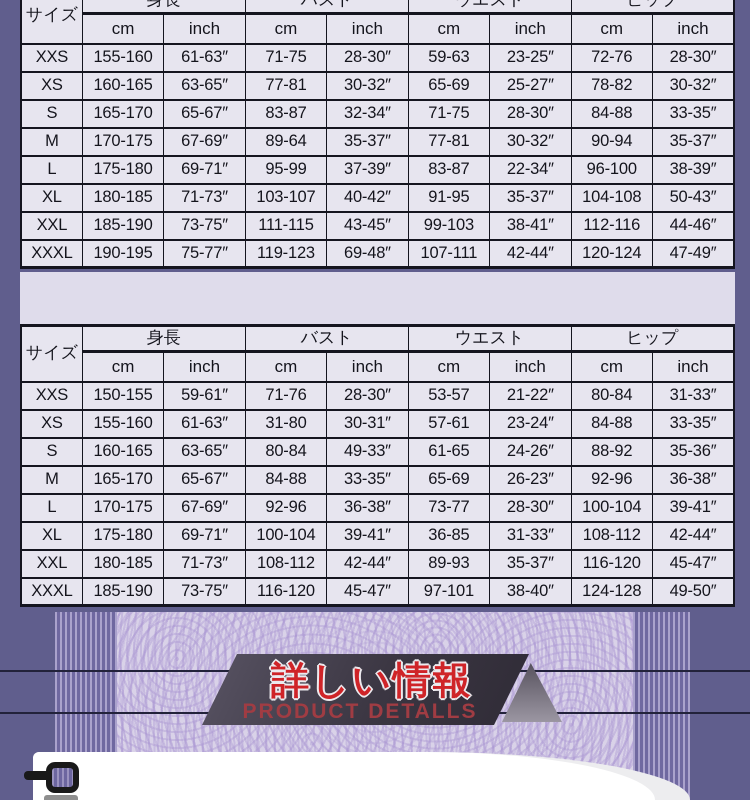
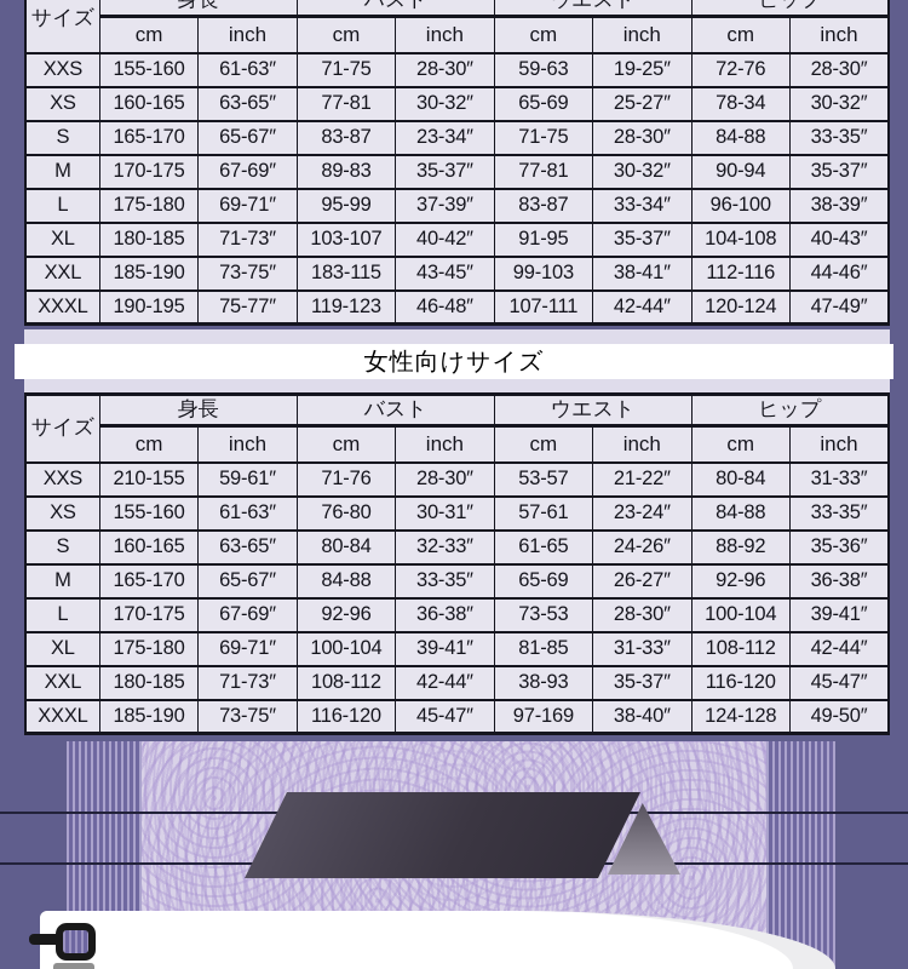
- 詳しい情報
- PRODUCT DETALLS
  cm	inch	cm	inch	cm	inch	cm	inch
- XXS	155-160	61-63″	71-75	28-30″	59-63	23-25″	72-76	28-30″
+ XXS	155-160	61-63″	71-75	28-30″	59-63	19-25″	72-76	28-30″
- XS	160-165	63-65″	77-81	30-32″	65-69	25-27″	78-82	30-32″
+ XS	160-165	63-65″	77-81	30-32″	65-69	25-27″	78-34	30-32″
- S	165-170	65-67″	83-87	32-34″	71-75	28-30″	84-88	33-35″
+ S	165-170	65-67″	83-87	23-34″	71-75	28-30″	84-88	33-35″
- M	170-175	67-69″	89-64	35-37″	77-81	30-32″	90-94	35-37″
+ M	170-175	67-69″	89-83	35-37″	77-81	30-32″	90-94	35-37″
- L	175-180	69-71″	95-99	37-39″	83-87	22-34″	96-100	38-39″
+ L	175-180	69-71″	95-99	37-39″	83-87	33-34″	96-100	38-39″
- XL	180-185	71-73″	103-107	40-42″	91-95	35-37″	104-108	50-43″
+ XL	180-185	71-73″	103-107	40-42″	91-95	35-37″	104-108	40-43″
- XXL	185-190	73-75″	111-115	43-45″	99-103	38-41″	112-116	44-46″
+ XXL	185-190	73-75″	183-115	43-45″	99-103	38-41″	112-116	44-46″
- XXXL	190-195	75-77″	119-123	69-48″	107-111	42-44″	120-124	47-49″
+ XXXL	190-195	75-77″	119-123	46-48″	107-111	42-44″	120-124	47-49″
+ 女性向けサイズ
  サイズ	身長	バスト	ウエスト	ヒップ
  cm	inch	cm	inch	cm	inch	cm	inch
- XXS	150-155	59-61″	71-76	28-30″	53-57	21-22″	80-84	31-33″
+ XXS	210-155	59-61″	71-76	28-30″	53-57	21-22″	80-84	31-33″
- XS	155-160	61-63″	31-80	30-31″	57-61	23-24″	84-88	33-35″
+ XS	155-160	61-63″	76-80	30-31″	57-61	23-24″	84-88	33-35″
- S	160-165	63-65″	80-84	49-33″	61-65	24-26″	88-92	35-36″
+ S	160-165	63-65″	80-84	32-33″	61-65	24-26″	88-92	35-36″
- M	165-170	65-67″	84-88	33-35″	65-69	26-23″	92-96	36-38″
+ M	165-170	65-67″	84-88	33-35″	65-69	26-27″	92-96	36-38″
- L	170-175	67-69″	92-96	36-38″	73-77	28-30″	100-104	39-41″
+ L	170-175	67-69″	92-96	36-38″	73-53	28-30″	100-104	39-41″
- XL	175-180	69-71″	100-104	39-41″	36-85	31-33″	108-112	42-44″
+ XL	175-180	69-71″	100-104	39-41″	81-85	31-33″	108-112	42-44″
- XXL	180-185	71-73″	108-112	42-44″	89-93	35-37″	116-120	45-47″
+ XXL	180-185	71-73″	108-112	42-44″	38-93	35-37″	116-120	45-47″
- XXXL	185-190	73-75″	116-120	45-47″	97-101	38-40″	124-128	49-50″
+ XXXL	185-190	73-75″	116-120	45-47″	97-169	38-40″	124-128	49-50″
